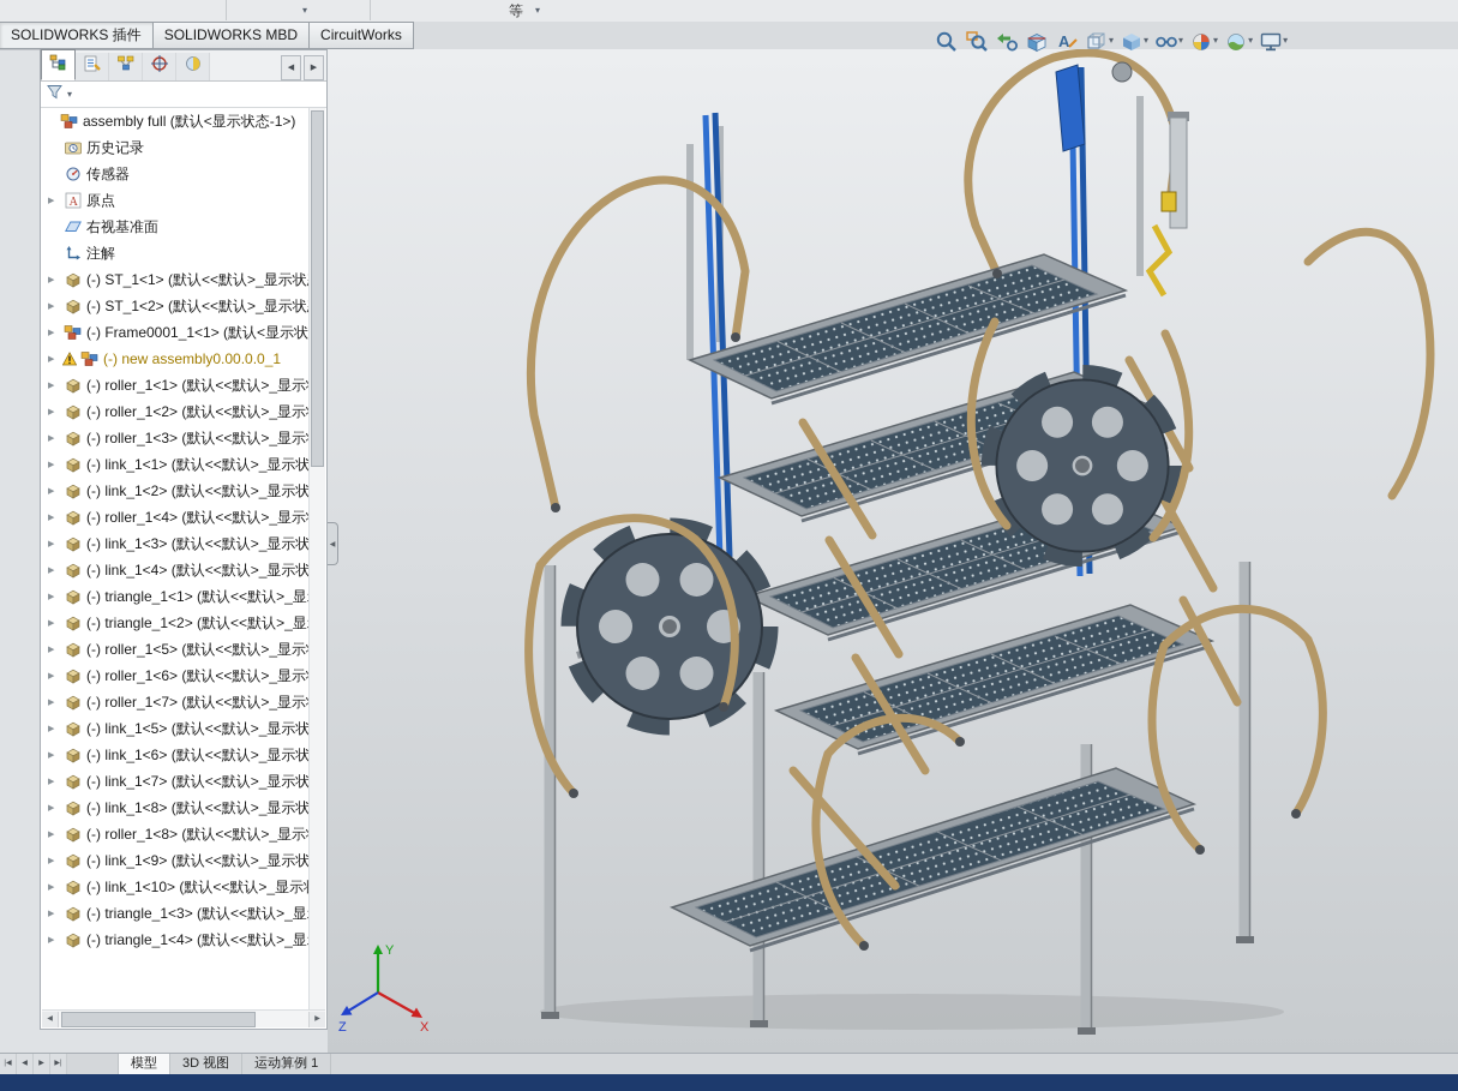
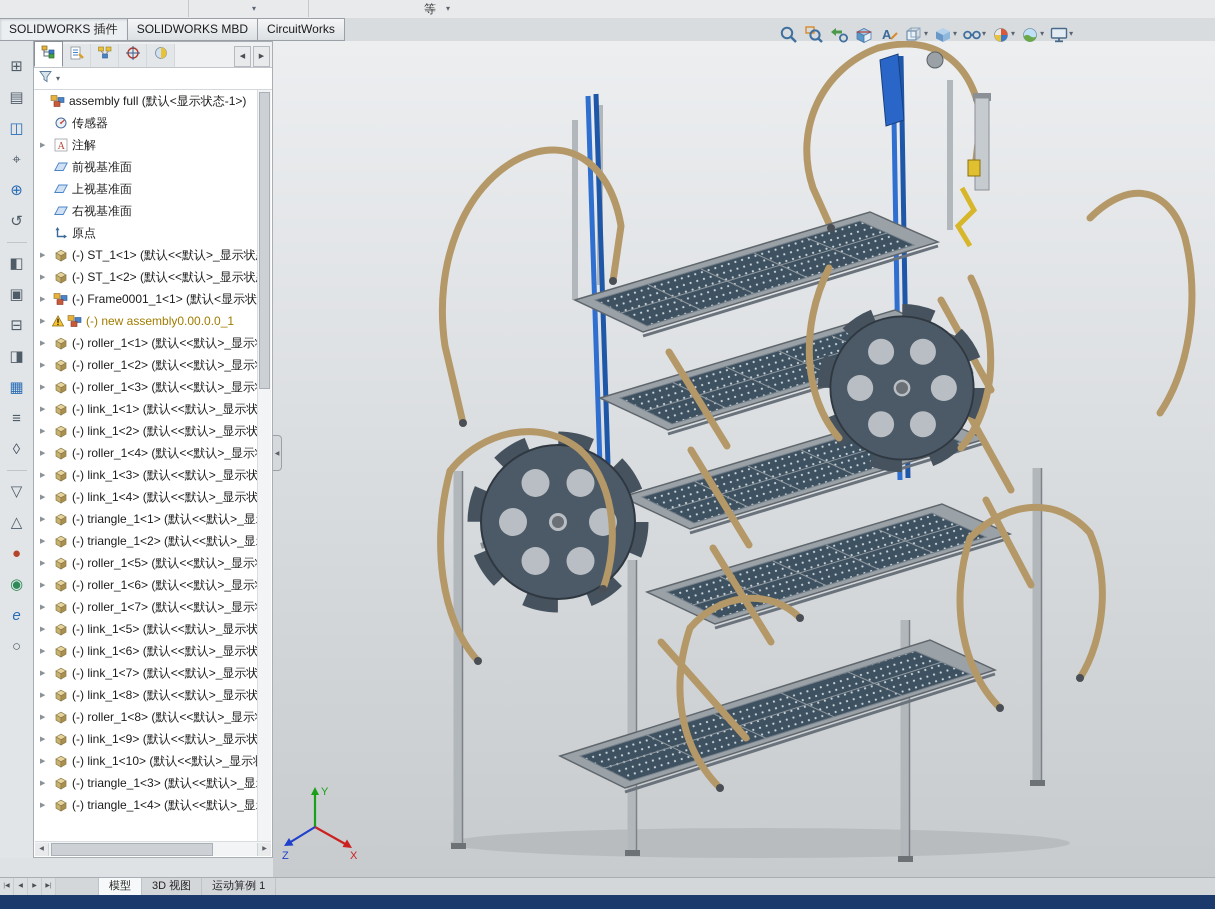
  ▾
  等
  ▾
  SOLIDWORKS 插件
  SOLIDWORKS MBD
  CircuitWorks
+ ⊞
+ ▤
+ ◫
+ ⌖
+ ⊕
+ ↺
+ ◧
+ ▣
+ ⊟
+ ◨
+ ▦
+ ≡
+ ◊
+ ▽
+ △
+ ●
+ ◉
+ e
+ ○
  ▾
  assembly full (默认<显示状态-1>)
- 历史记录
  传感器
  A
- 原点
+ 注解
+ 前视基准面
+ 上视基准面
  右视基准面
- 注解
+ 原点
  (-) ST_1<1> (默认<<默认>_显示状
  (-) ST_1<2> (默认<<默认>_显示状
  (-) Frame0001_1<1> (默认<显示状
  (-) new assembly0.00.0.0_1
  (-) roller_1<1> (默认<<默认>_显示
  (-) roller_1<2> (默认<<默认>_显示
  (-) roller_1<3> (默认<<默认>_显示
  (-) link_1<1> (默认<<默认>_显示状
  (-) link_1<2> (默认<<默认>_显示状
  (-) roller_1<4> (默认<<默认>_显示
  (-) link_1<3> (默认<<默认>_显示状
  (-) link_1<4> (默认<<默认>_显示状
  (-) triangle_1<1> (默认<<默认>_显
  (-) triangle_1<2> (默认<<默认>_显
  (-) roller_1<5> (默认<<默认>_显示
  (-) roller_1<6> (默认<<默认>_显示
  (-) roller_1<7> (默认<<默认>_显示
  (-) link_1<5> (默认<<默认>_显示状
  (-) link_1<6> (默认<<默认>_显示状
  (-) link_1<7> (默认<<默认>_显示状
  (-) link_1<8> (默认<<默认>_显示状
  (-) roller_1<8> (默认<<默认>_显示
  (-) link_1<9> (默认<<默认>_显示状
  (-) link_1<10> (默认<<默认>_显示
  (-) triangle_1<3> (默认<<默认>_显
  (-) triangle_1<4> (默认<<默认>_显
  A
  ▾
  ▾
  ▾
  ▾
  ▾
  ▾
  Y
  X
  Z
  模型
  3D 视图
  运动算例 1
